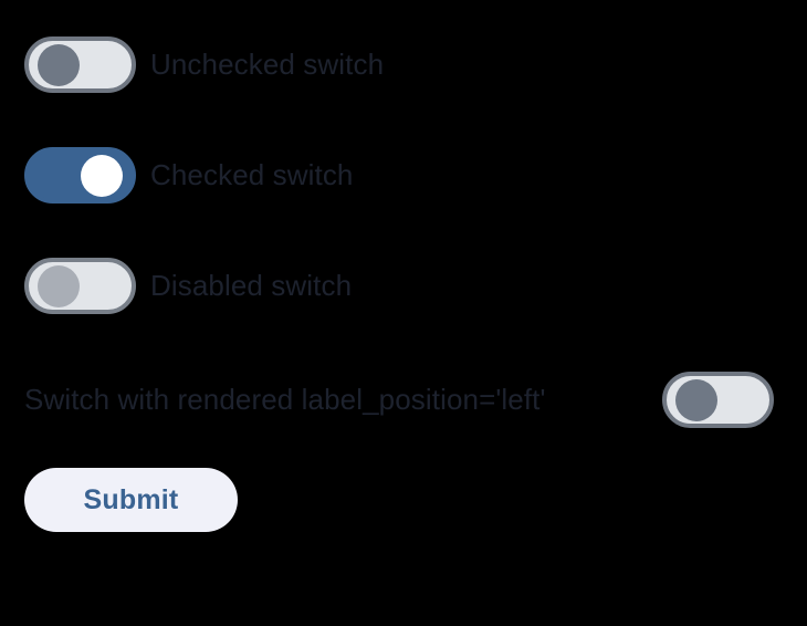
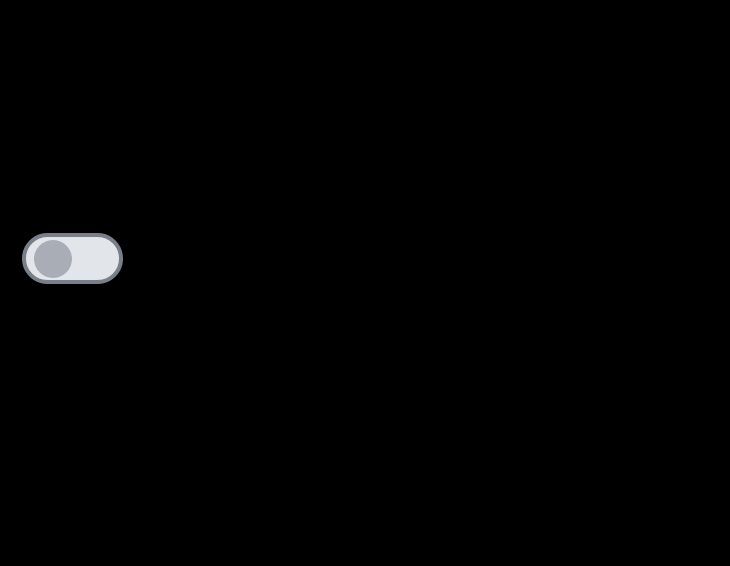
- Unchecked switch
- Checked switch
- Disabled switch
- Switch with rendered label_position='left'
- Submit
